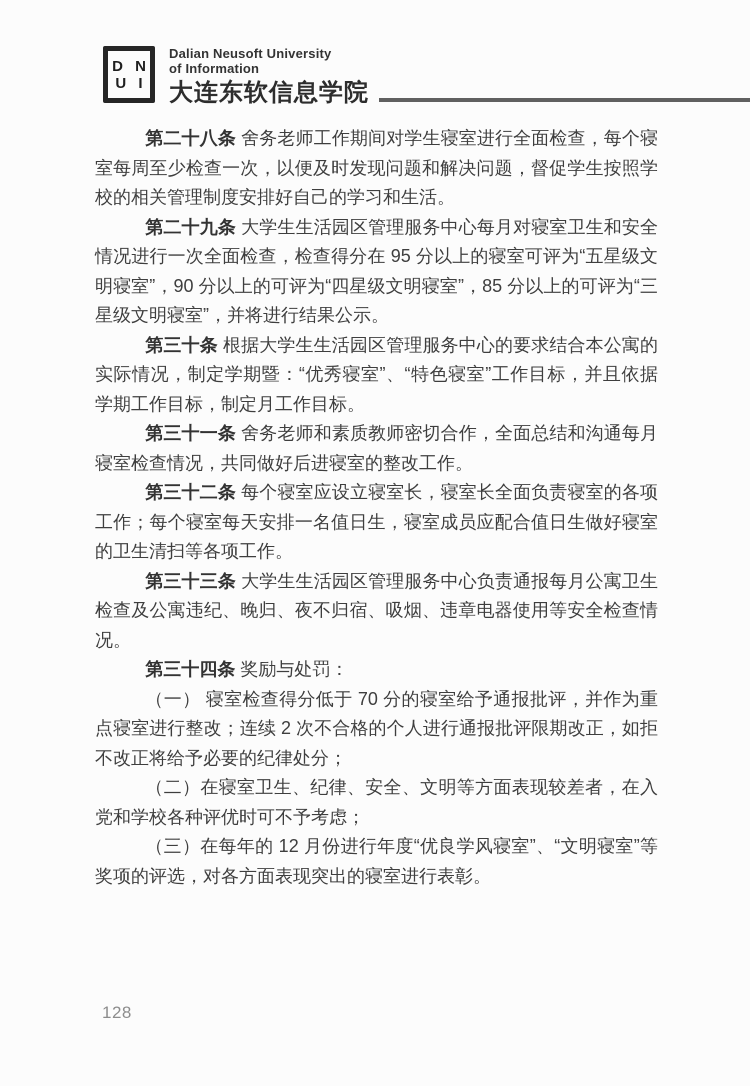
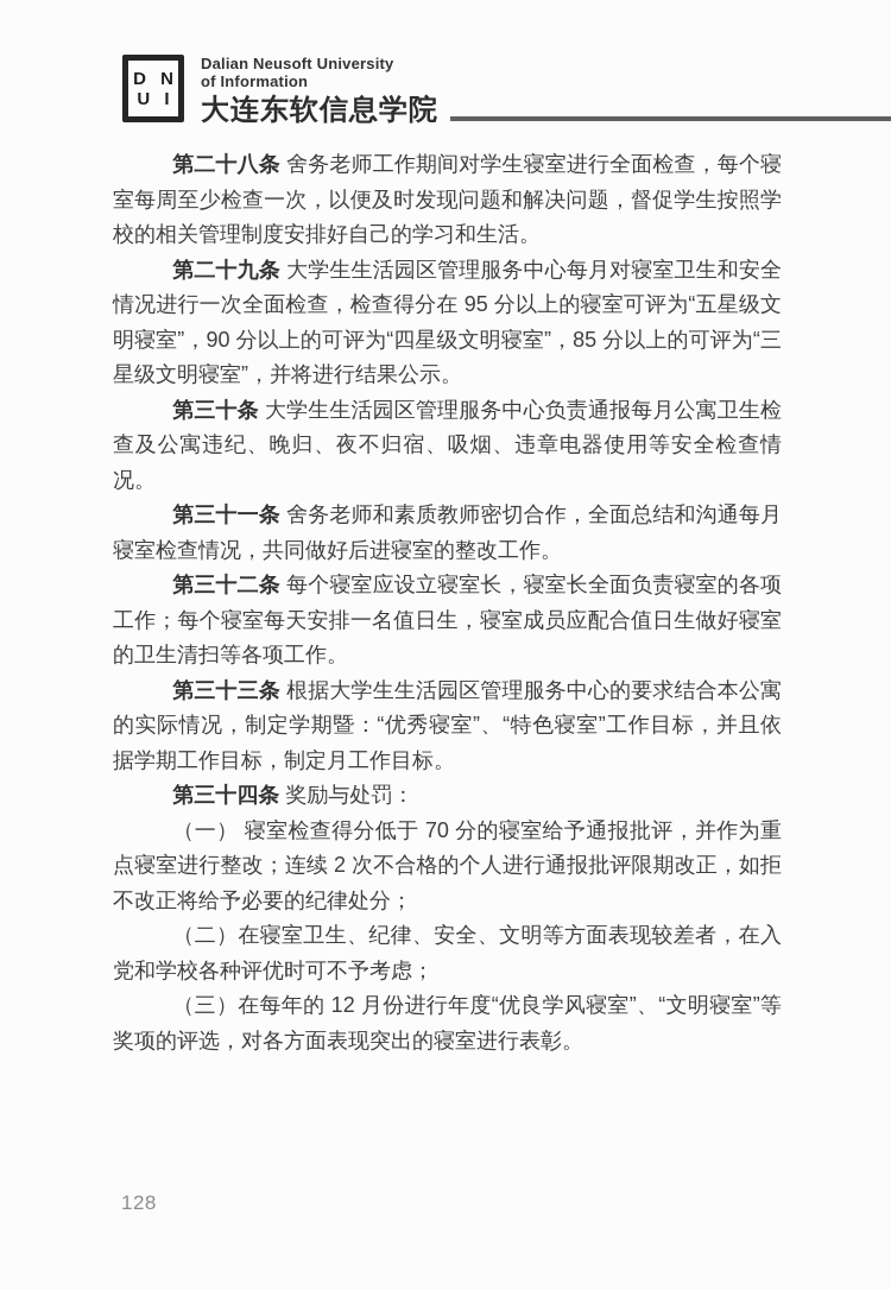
  D N
  U I
  Dalian Neusoft University
  of Information
  大连东软信息学院
  第二十八条 舍务老师工作期间对学生寝室进行全面检查，每个寝室每周至少检查一次，以便及时发现问题和解决问题，督促学生按照学校的相关管理制度安排好自己的学习和生活。
  第二十九条 大学生生活园区管理服务中心每月对寝室卫生和安全情况进行一次全面检查，检查得分在 95 分以上的寝室可评为“五星级文明寝室”，90 分以上的可评为“四星级文明寝室”，85 分以上的可评为“三星级文明寝室”，并将进行结果公示。
- 第三十条 根据大学生生活园区管理服务中心的要求结合本公寓的实际情况，制定学期暨：“优秀寝室”、“特色寝室”工作目标，并且依据学期工作目标，制定月工作目标。
+ 第三十条 大学生生活园区管理服务中心负责通报每月公寓卫生检查及公寓违纪、晚归、夜不归宿、吸烟、违章电器使用等安全检查情况。
  第三十一条 舍务老师和素质教师密切合作，全面总结和沟通每月寝室检查情况，共同做好后进寝室的整改工作。
  第三十二条 每个寝室应设立寝室长，寝室长全面负责寝室的各项工作；每个寝室每天安排一名值日生，寝室成员应配合值日生做好寝室的卫生清扫等各项工作。
- 第三十三条 大学生生活园区管理服务中心负责通报每月公寓卫生检查及公寓违纪、晚归、夜不归宿、吸烟、违章电器使用等安全检查情况。
+ 第三十三条 根据大学生生活园区管理服务中心的要求结合本公寓的实际情况，制定学期暨：“优秀寝室”、“特色寝室”工作目标，并且依据学期工作目标，制定月工作目标。
  第三十四条 奖励与处罚：
  （一） 寝室检查得分低于 70 分的寝室给予通报批评，并作为重点寝室进行整改；连续 2 次不合格的个人进行通报批评限期改正，如拒不改正将给予必要的纪律处分；
  （二）在寝室卫生、纪律、安全、文明等方面表现较差者，在入党和学校各种评优时可不予考虑；
  （三）在每年的 12 月份进行年度“优良学风寝室”、“文明寝室”等奖项的评选，对各方面表现突出的寝室进行表彰。
  128
